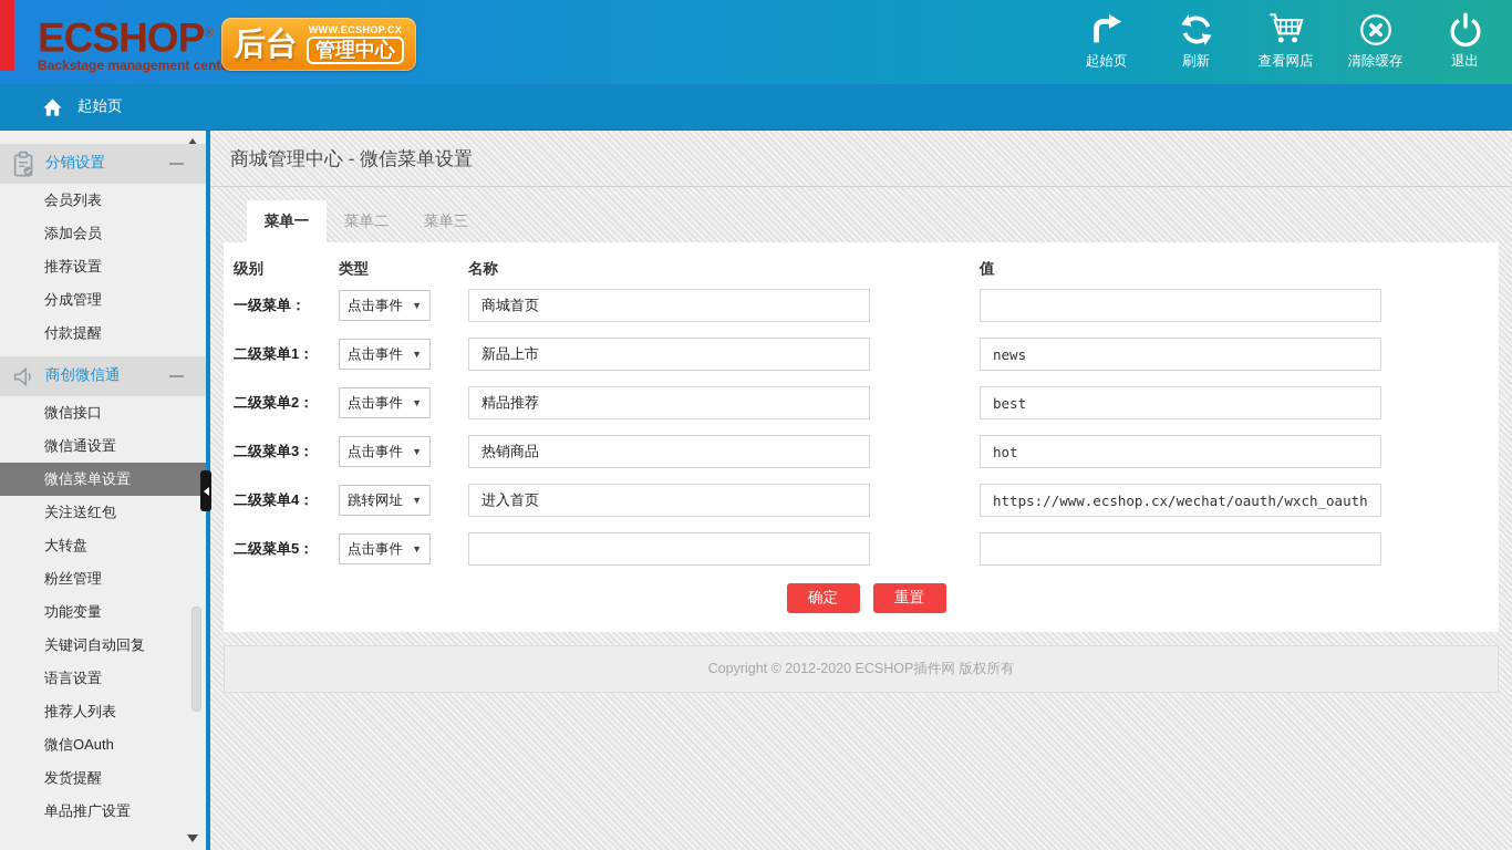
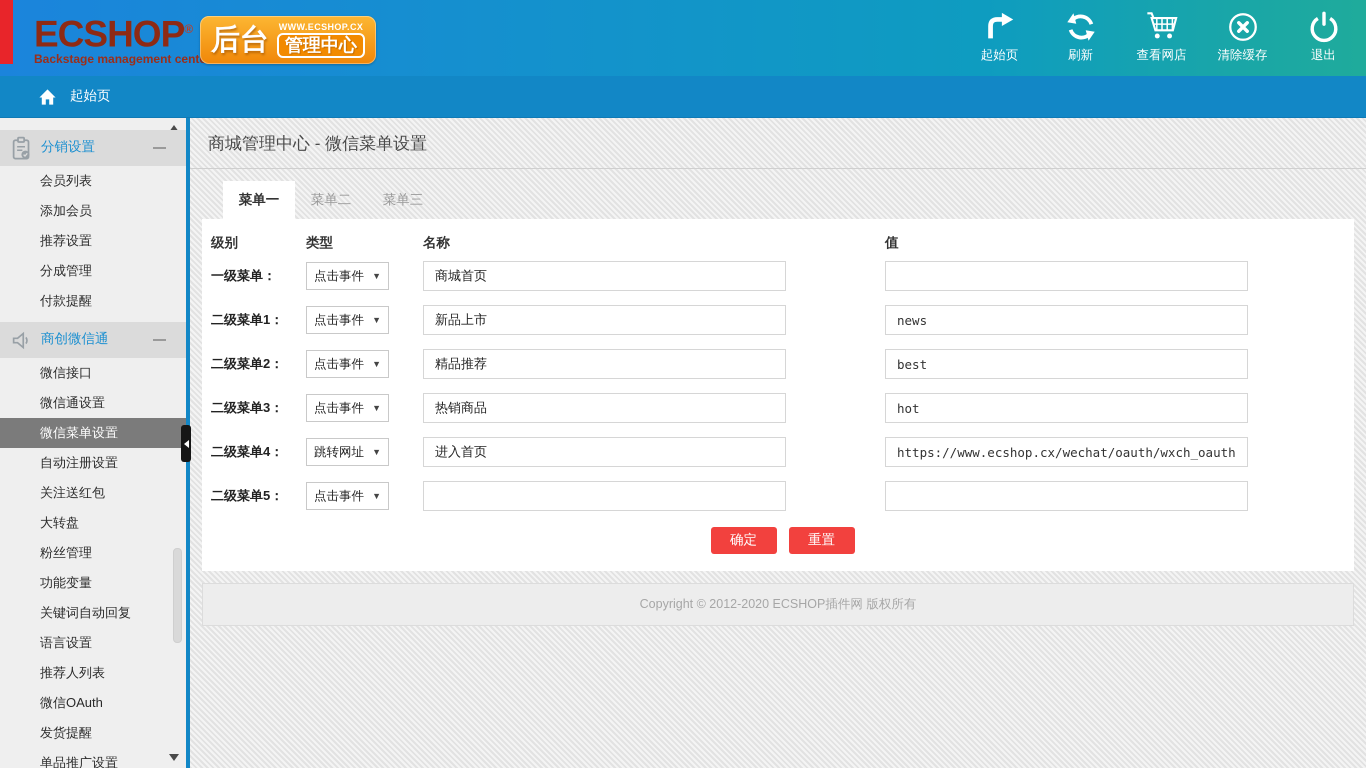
  ECSHOP®
  Backstage management cent
  后台
  WWW.ECSHOP.CX
  管理中心
  起始页
  刷新
  查看网店
  清除缓存
  退出
  起始页
  分销设置
  会员列表
  添加会员
  推荐设置
  分成管理
  付款提醒
  商创微信通
  微信接口
  微信通设置
  微信菜单设置
+ 自动注册设置
  关注送红包
  大转盘
  粉丝管理
  功能变量
  关键词自动回复
  语言设置
  推荐人列表
  微信OAuth
  发货提醒
  单品推广设置
  商城管理中心 - 微信菜单设置
  菜单一
  菜单二
  菜单三
  级别
  类型
  名称
  值
  一级菜单：
  点击事件
  商城首页
  二级菜单1：
  点击事件
  新品上市
  news
  二级菜单2：
  点击事件
  精品推荐
  best
  二级菜单3：
  点击事件
  热销商品
  hot
  二级菜单4：
  跳转网址
  进入首页
  https://www.ecshop.cx/wechat/oauth/wxch_oauth
  二级菜单5：
  点击事件
  确定
  重置
  Copyright © 2012-2020 ECSHOP插件网 版权所有
